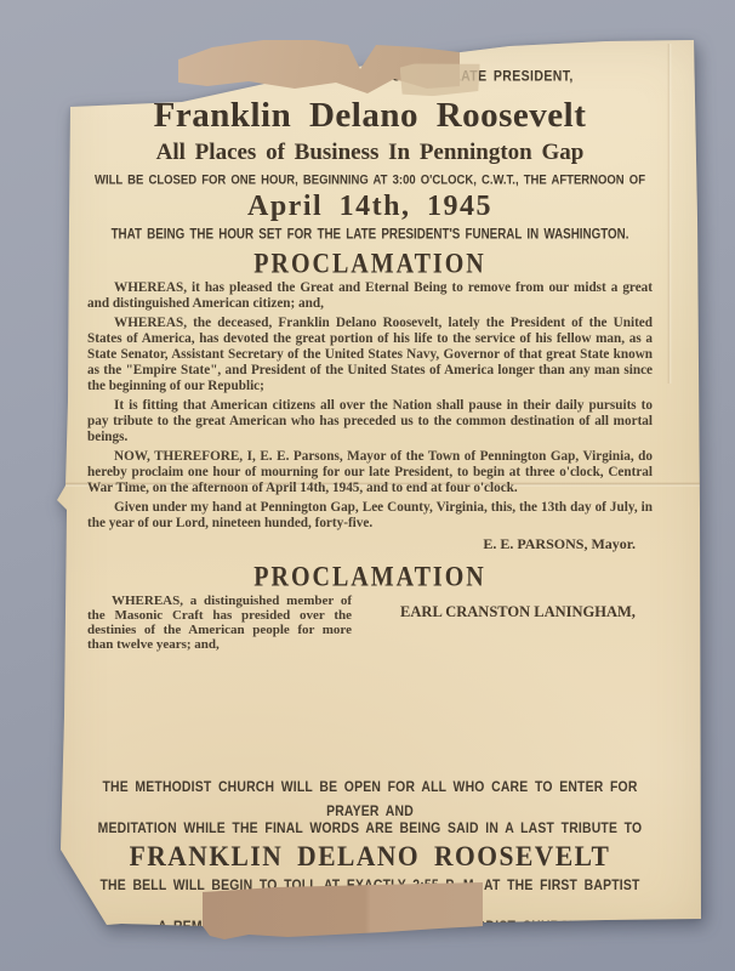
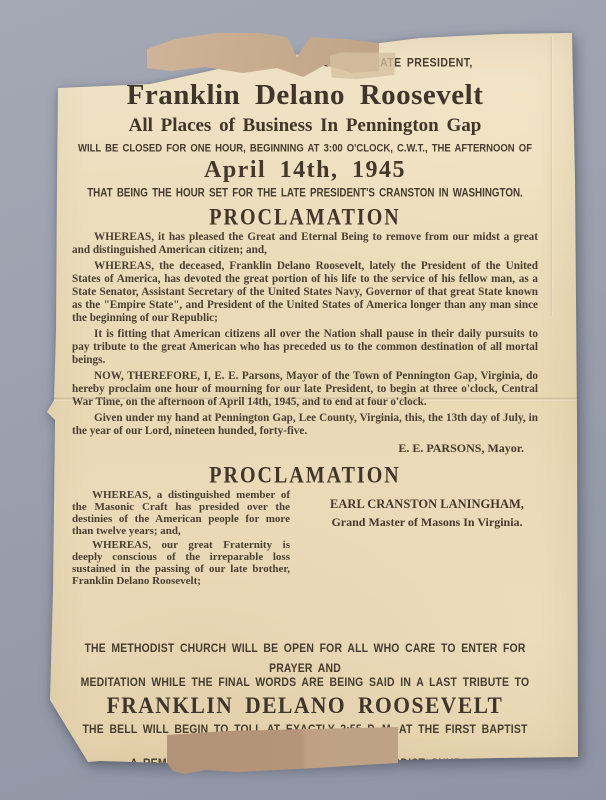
  Franklin Delano Roosevelt
  All Places of Business In Pennington Gap
  WILL BE CLOSED FOR ONE HOUR, BEGINNING AT 3:00 O'CLOCK, C.W.T., THE AFTERNOON OF
  April 14th, 1945
- THAT BEING THE HOUR SET FOR THE LATE PRESIDENT'S FUNERAL IN WASHINGTON.
+ THAT BEING THE HOUR SET FOR THE LATE PRESIDENT'S CRANSTON IN WASHINGTON.
  PROCLAMATION
  WHEREAS, it has pleased the Great and Eternal Being to remove from our midst a great and distinguished American citizen; and,
  WHEREAS, the deceased, Franklin Delano Roosevelt, lately the President of the United States of America, has devoted the great portion of his life to the service of his fellow man, as a State Senator, Assistant Secretary of the United States Navy, Governor of that great State known as the "Empire State", and President of the United States of America longer than any man since the beginning of our Republic;
  It is fitting that American citizens all over the Nation shall pause in their daily pursuits to pay tribute to the great American who has preceded us to the common destination of all mortal beings.
  NOW, THEREFORE, I, E. E. Parsons, Mayor of the Town of Pennington Gap, Virginia, do hereby proclaim one hour of mourning for our late President, to begin at three o'clock, Central War Time, on the afternoon of April 14th, 1945, and to end at four o'clock.
  Given under my hand at Pennington Gap, Lee County, Virginia, this, the 13th day of July, in the year of our Lord, nineteen hunded, forty-five.
  E. E. PARSONS, Mayor.
  PROCLAMATION
  WHEREAS, a distinguished member of the Masonic Craft has presided over the destinies of the American people for more than twelve years; and,
+ WHEREAS, our great Fraternity is deeply conscious of the irreparable loss sustained in the passing of our late brother, Franklin Delano Roosevelt;
  EARL CRANSTON LANINGHAM,
+ Grand Master of Masons In Virginia.
  THE METHODIST CHURCH WILL BE OPEN FOR ALL WHO CARE TO ENTER FOR PRAYER AND
  MEDITATION WHILE THE FINAL WORDS ARE BEING SAID IN A LAST TRIBUTE TO
  FRANKLIN DELANO ROOSEVELT
